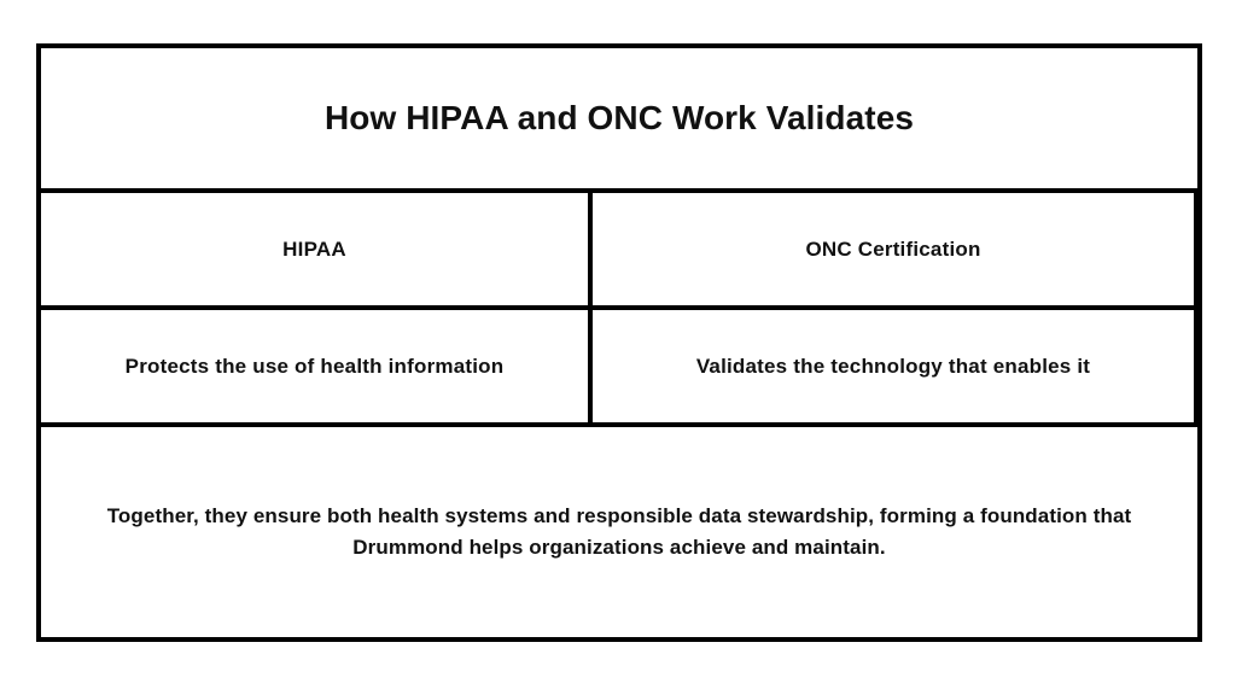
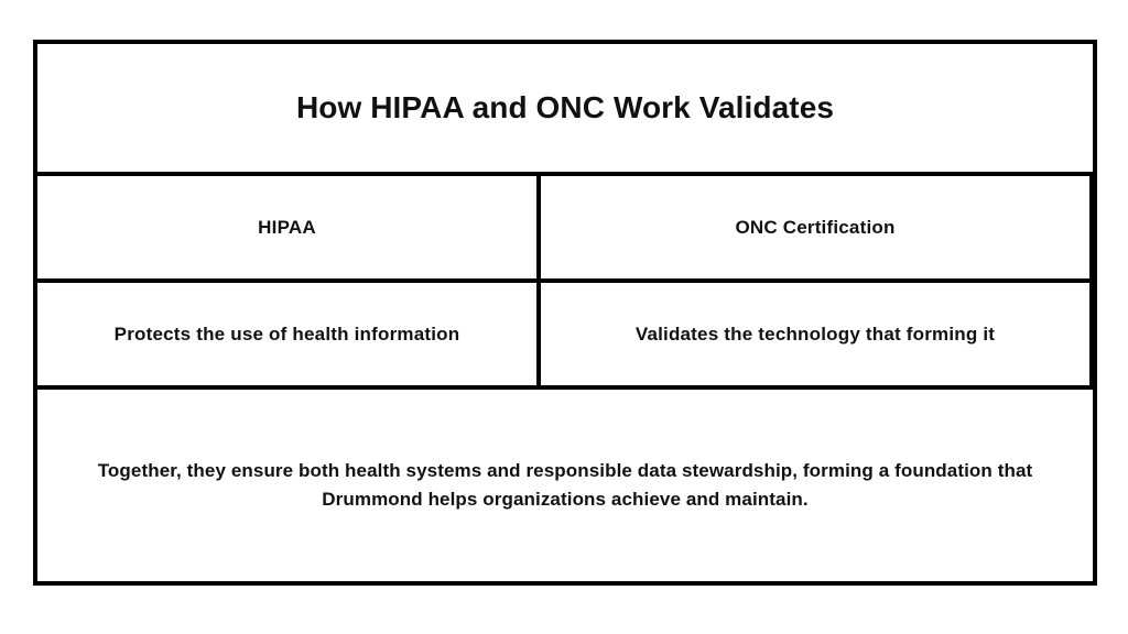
  How HIPAA and ONC Work Validates
  HIPAA
  ONC Certification
  Protects the use of health information
- Validates the technology that enables it
+ Validates the technology that forming it
  Together, they ensure both health systems and responsible data stewardship, forming a foundation that Drummond helps organizations achieve and maintain.
